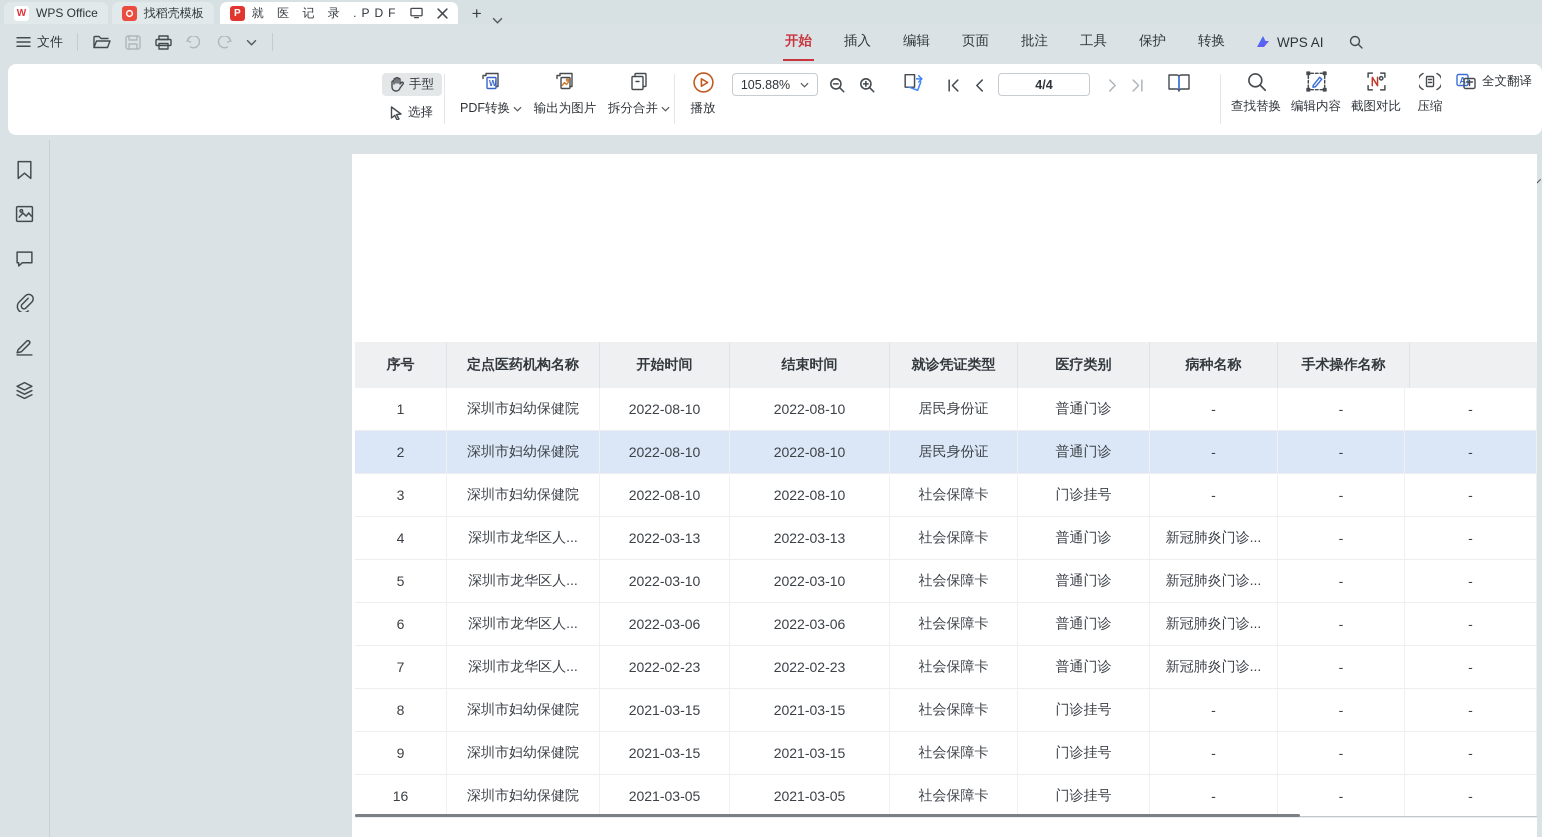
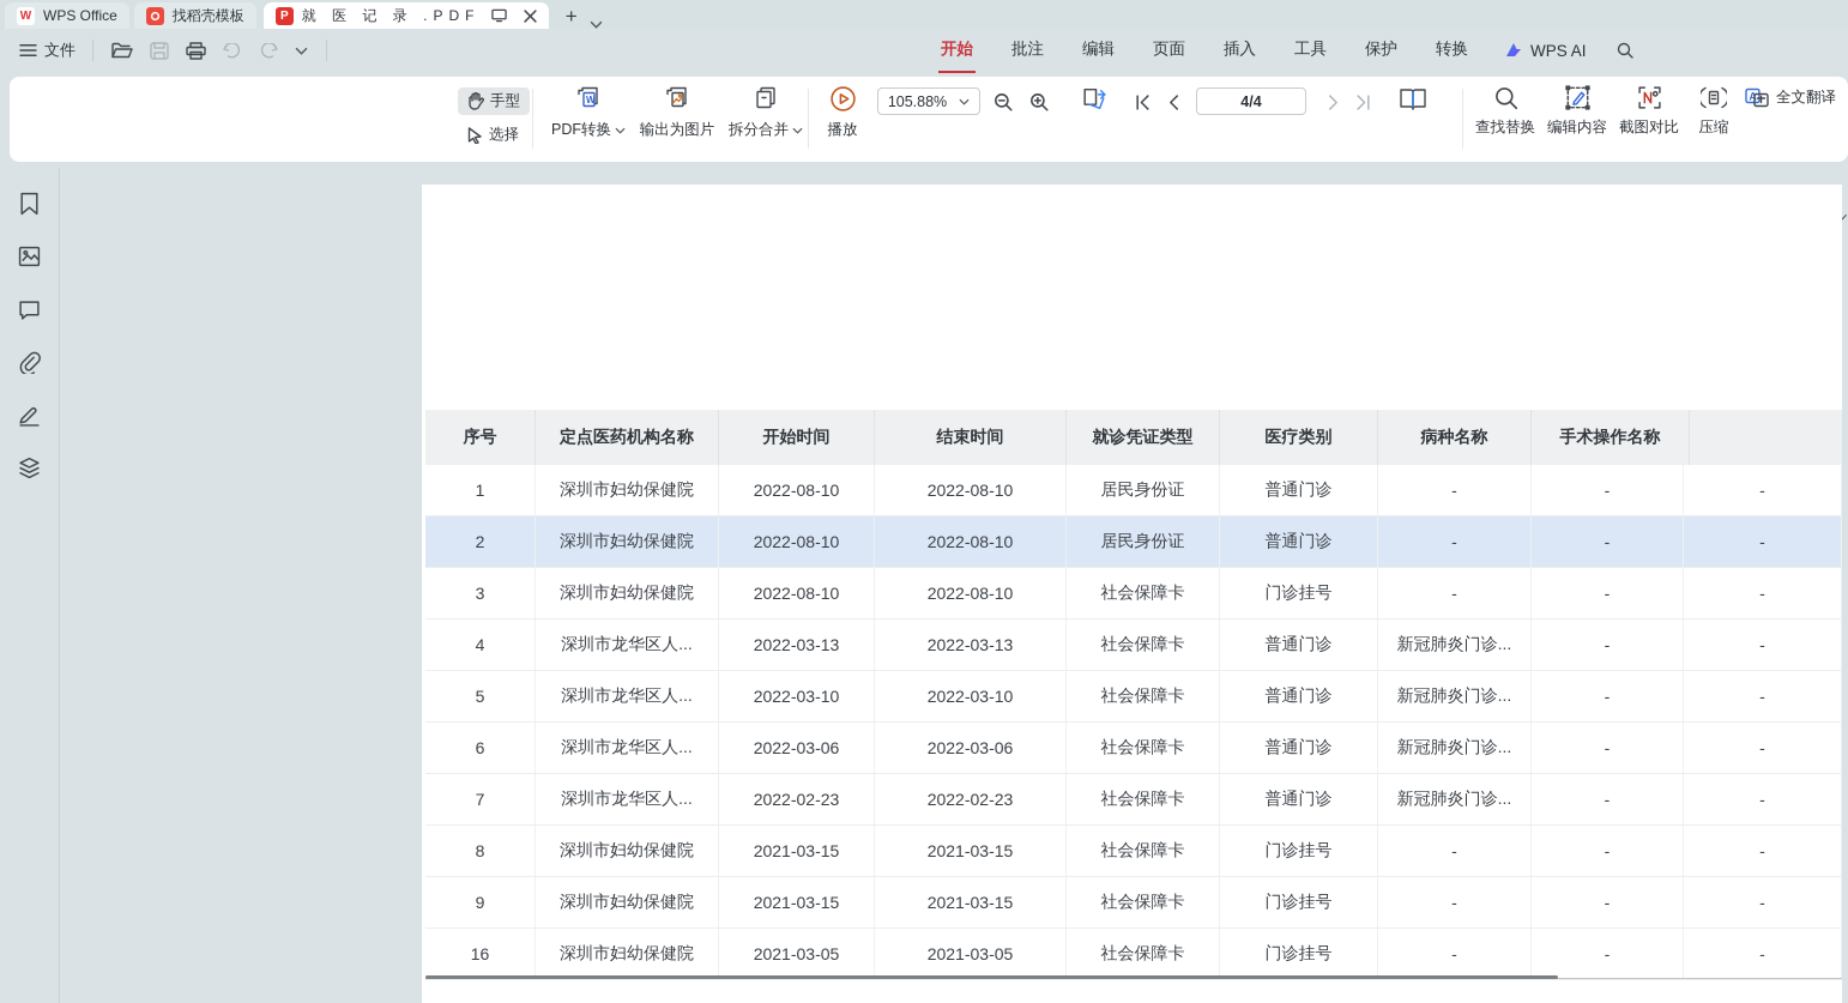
  W
  WPS Office
  找稻壳模板
  P
  就 医 记 录 .PDF
  +
  文件
  开始
- 插入
+ 批注
  编辑
  页面
- 批注
+ 插入
  工具
  保护
  转换
  WPS AI
  手型
  选择
  W
  PDF转换
  输出为图片
  拆分合并
  播放
  105.88%
  4/4
  查找替换
  编辑内容
  截图对比
  压缩
  A
  全文翻译
  序号
  定点医药机构名称
  开始时间
  结束时间
  就诊凭证类型
  医疗类别
  病种名称
  手术操作名称
  1
  深圳市妇幼保健院
  2022-08-10
  2022-08-10
  居民身份证
  普通门诊
  -
  -
  -
  2
  深圳市妇幼保健院
  2022-08-10
  2022-08-10
  居民身份证
  普通门诊
  -
  -
  -
  3
  深圳市妇幼保健院
  2022-08-10
  2022-08-10
  社会保障卡
  门诊挂号
  -
  -
  -
  4
  深圳市龙华区人...
  2022-03-13
  2022-03-13
  社会保障卡
  普通门诊
  新冠肺炎门诊...
  -
  -
  5
  深圳市龙华区人...
  2022-03-10
  2022-03-10
  社会保障卡
  普通门诊
  新冠肺炎门诊...
  -
  -
  6
  深圳市龙华区人...
  2022-03-06
  2022-03-06
  社会保障卡
  普通门诊
  新冠肺炎门诊...
  -
  -
  7
  深圳市龙华区人...
  2022-02-23
  2022-02-23
  社会保障卡
  普通门诊
  新冠肺炎门诊...
  -
  -
  8
  深圳市妇幼保健院
  2021-03-15
  2021-03-15
  社会保障卡
  门诊挂号
  -
  -
  -
  9
  深圳市妇幼保健院
  2021-03-15
  2021-03-15
  社会保障卡
  门诊挂号
  -
  -
  -
  16
  深圳市妇幼保健院
  2021-03-05
  2021-03-05
  社会保障卡
  门诊挂号
  -
  -
  -
